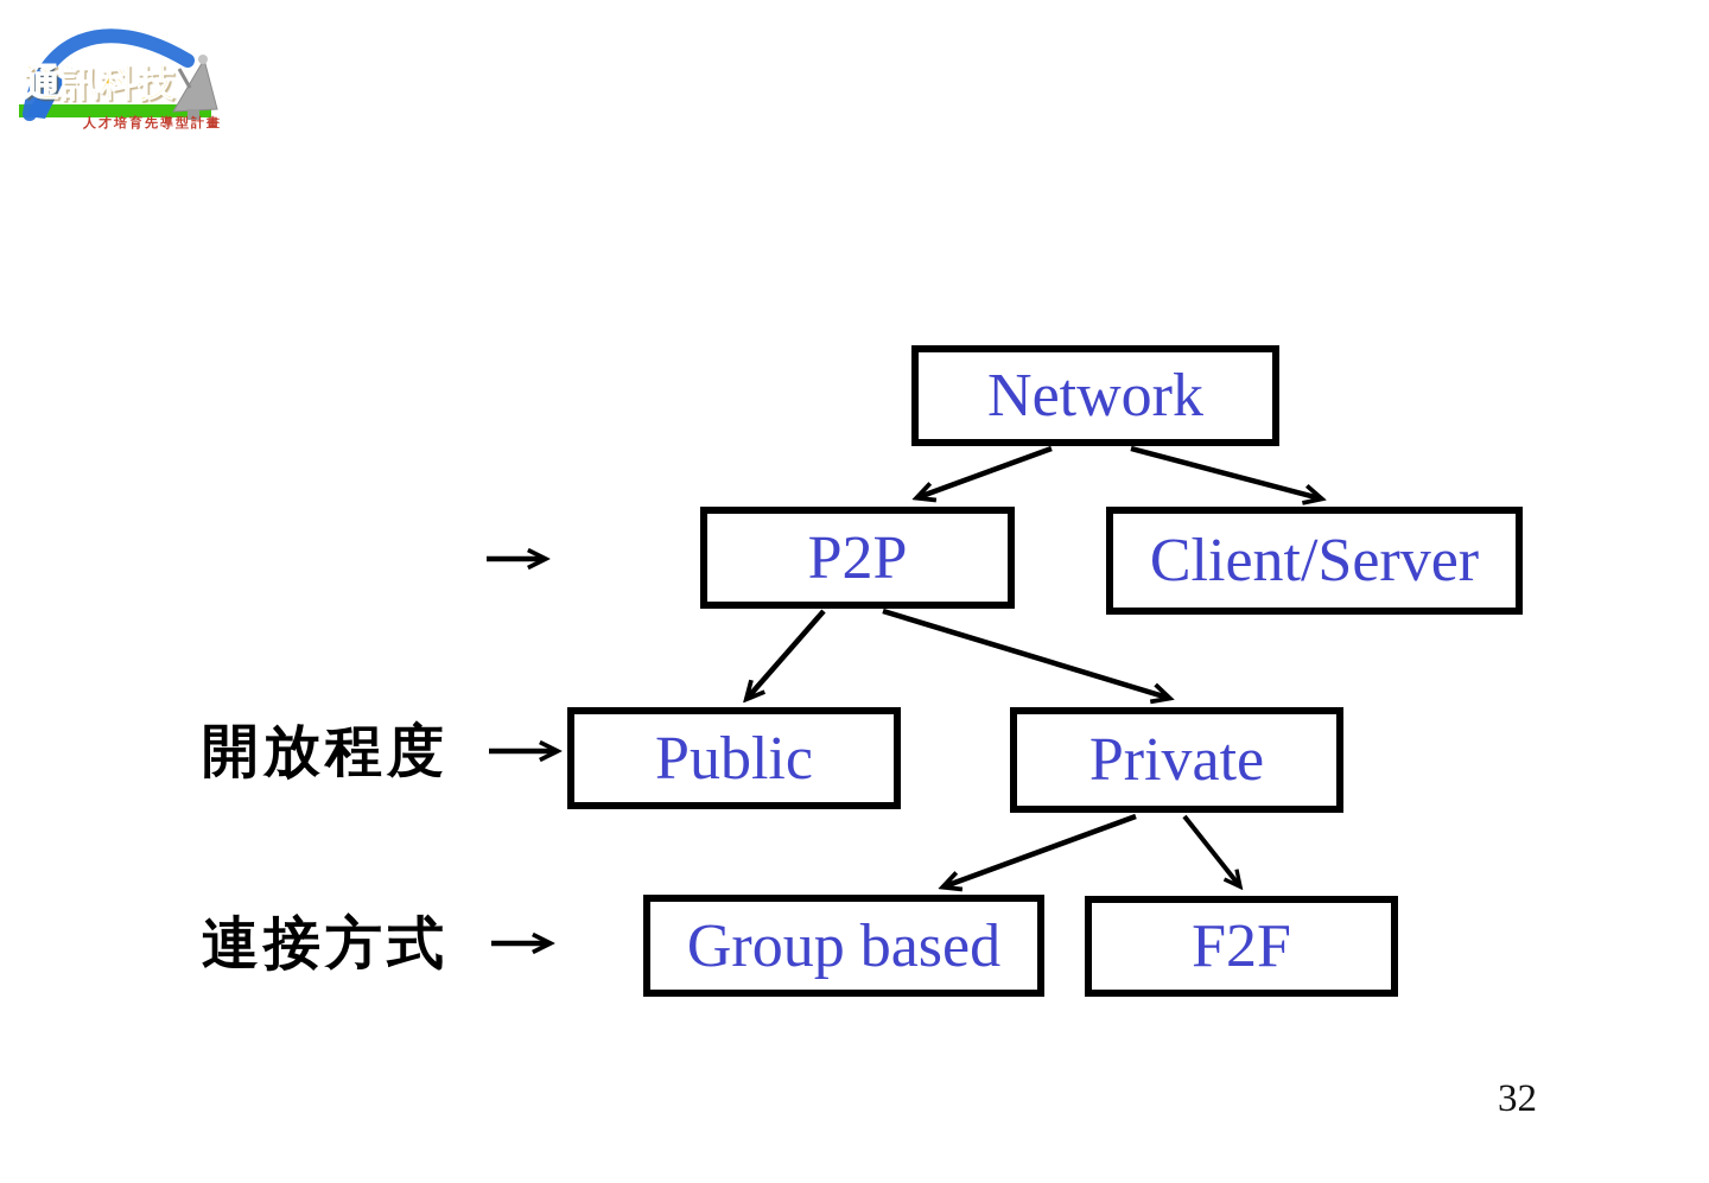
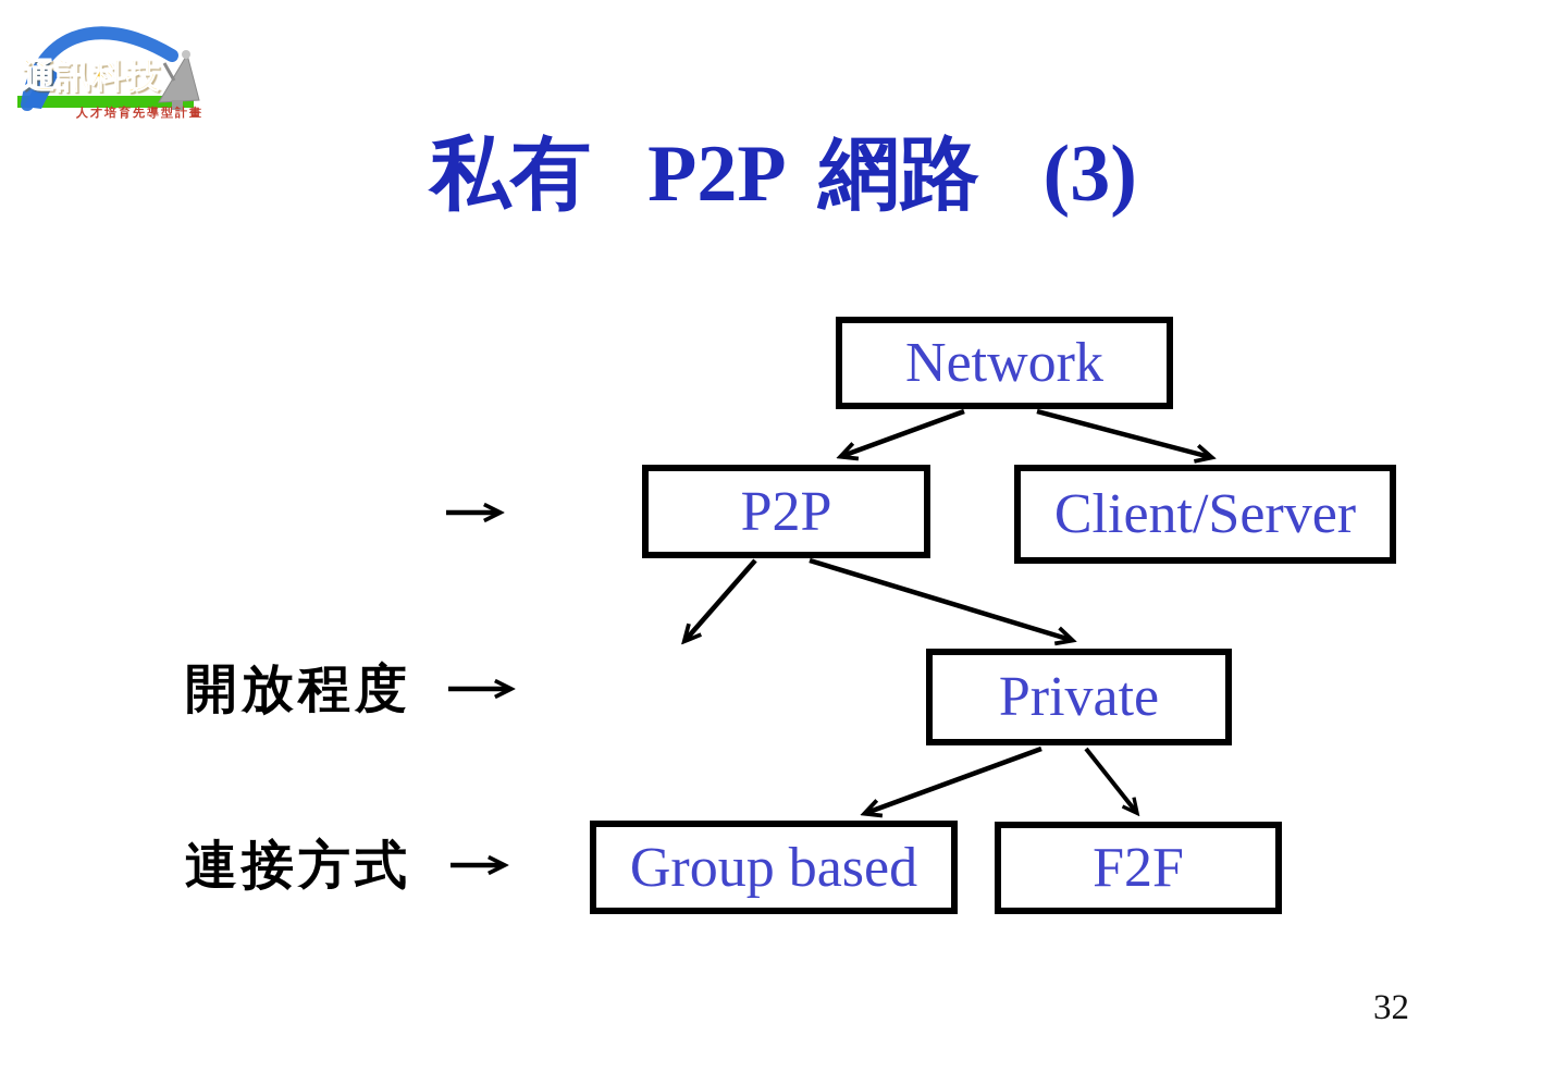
  通訊科技
  人才培育先導型計畫
+ 私有 P2P 網路 (3)
  開放程度
  連接方式
  Network
  P2P
  Client/Server
- Public
  Private
  Group based
  F2F
  32
